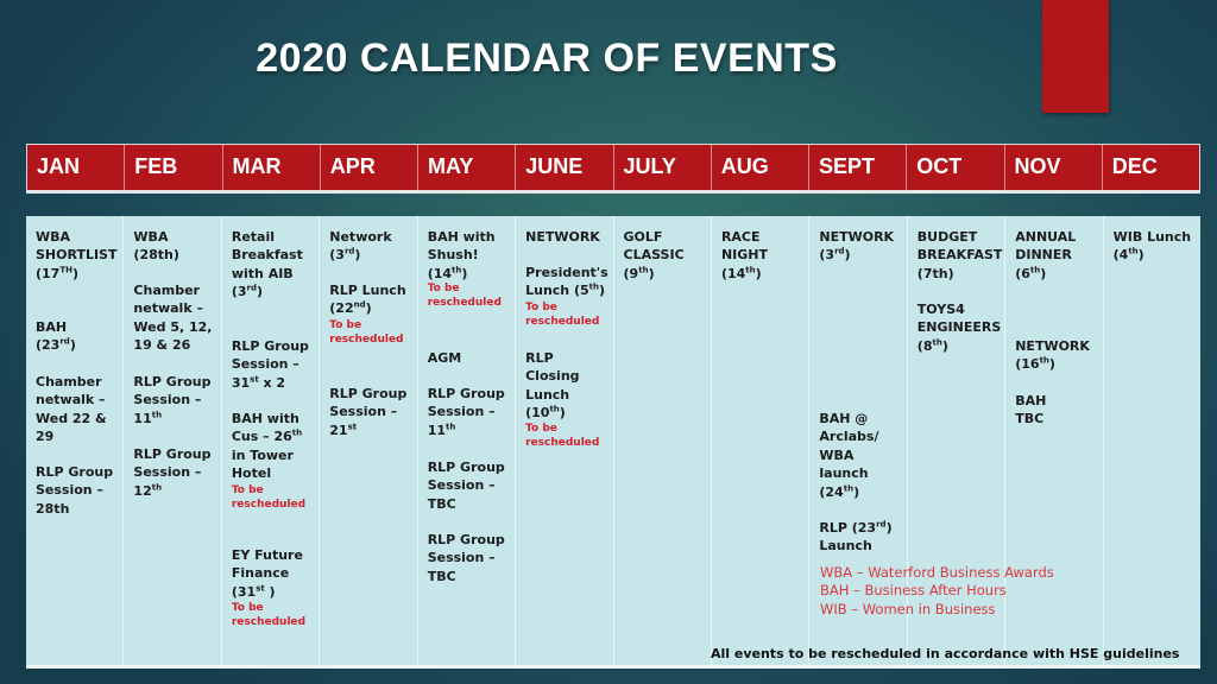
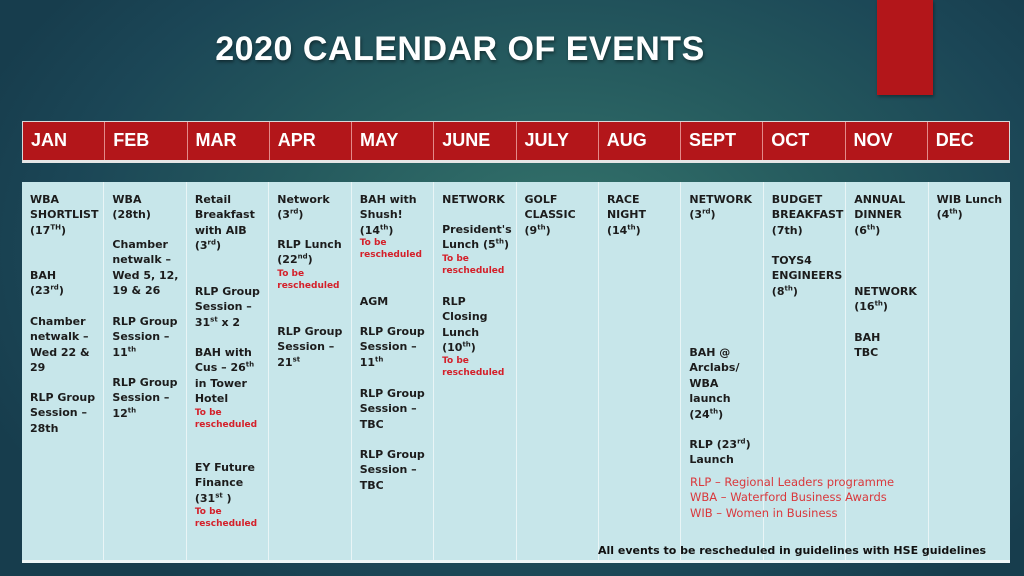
  2020 CALENDAR OF EVENTS
  JAN
  FEB
  MAR
  APR
  MAY
  JUNE
  JULY
  AUG
  SEPT
  OCT
  NOV
  DEC
  WBA
  SHORTLIST
  (17TH)
  BAH
  (23rd)
  Chamber
  netwalk –
  Wed 22 &
  29
  RLP Group
  Session –
  28th
  WBA
  (28th)
  Chamber
  netwalk –
  Wed 5, 12,
  19 & 26
  RLP Group
  Session –
  11th
  RLP Group
  Session –
  12th
  Retail
  Breakfast
  with AIB
  (3rd)
  RLP Group
  Session –
  31st x 2
  BAH with
  Cus – 26th
  in Tower
  Hotel
  To be
  rescheduled
  EY Future
  Finance
  (31st )
  To be
  rescheduled
  Network
  (3rd)
  RLP Lunch
  (22nd)
  To be
  rescheduled
  RLP Group
  Session –
  21st
  BAH with
  Shush!
  (14th)
  To be
  rescheduled
  AGM
  RLP Group
  Session –
  11th
  RLP Group
  Session –
  TBC
  RLP Group
  Session –
  TBC
  NETWORK
  President's
  Lunch (5th)
  To be
  rescheduled
  RLP
  Closing
  Lunch
  (10th)
  To be
  rescheduled
  GOLF
  CLASSIC
  (9th)
  RACE
  NIGHT
  (14th)
  NETWORK
  (3rd)
  BAH @
  Arclabs/
  WBA
  launch
  (24th)
  RLP (23rd)
  Launch
  BUDGET
  BREAKFAST
  (7th)
  TOYS4
  ENGINEERS
  (8th)
  ANNUAL
  DINNER
  (6th)
  NETWORK
  (16th)
  BAH
  TBC
  WIB Lunch
  (4th)
+ RLP – Regional Leaders programme
  WBA – Waterford Business Awards
- BAH – Business After Hours
  WIB – Women in Business
- All events to be rescheduled in accordance with HSE guidelines
+ All events to be rescheduled in guidelines with HSE guidelines
